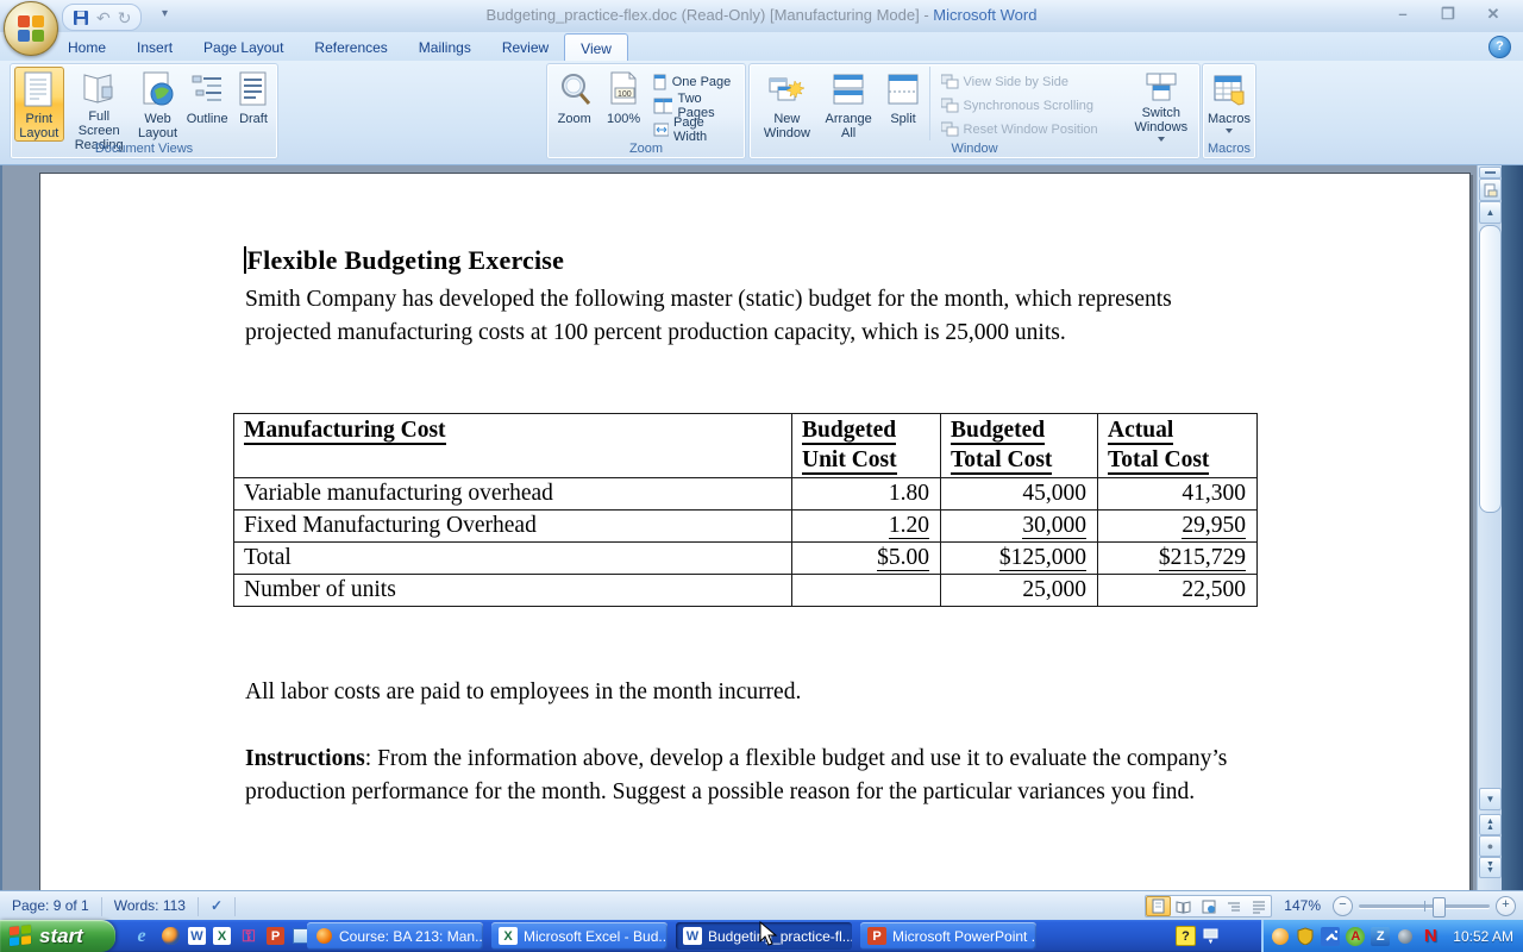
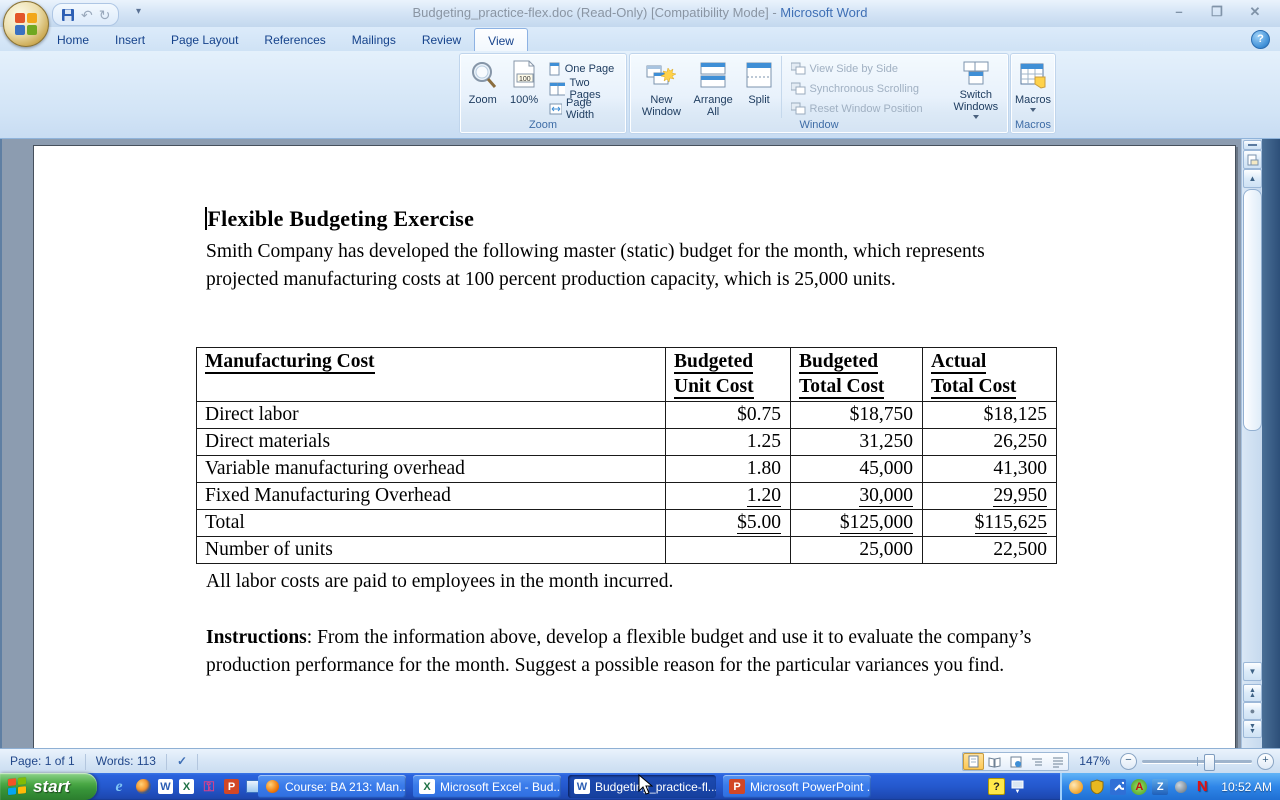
  ↶
  ↻
  ▾
- Budgeting_practice-flex.doc (Read-Only) [Manufacturing Mode] - Microsoft Word
+ Budgeting_practice-flex.doc (Read-Only) [Compatibility Mode] - Microsoft Word
  –
  ❐
  ✕
  Home
  Insert
  Page Layout
  References
  Mailings
  Review
  View
  ?
- Print Layout
- Full Screen Reading
- Web Layout
- Outline
- Draft
- Document Views
  Zoom
  100%
  One Page
  Two Pages
  Page Width
  Zoom
  New Window
  Arrange All
  Split
  View Side by Side
  Synchronous Scrolling
  Reset Window Position
  Switch Windows
  Window
  Macros
  Macros
  Flexible Budgeting Exercise
  Smith Company has developed the following master (static) budget for the month, which represents projected manufacturing costs at 100 percent production capacity, which is 25,000 units.
  Manufacturing Cost	BudgetedUnit Cost	BudgetedTotal Cost	ActualTotal Cost
+ Direct labor	$0.75	$18,750	$18,125
+ Direct materials	1.25	31,250	26,250
  Variable manufacturing overhead	1.80	45,000	41,300
  Fixed Manufacturing Overhead	1.20	30,000	29,950
- Total	$5.00	$125,000	$215,729
+ Total	$5.00	$125,000	$115,625
  Number of units		25,000	22,500
  All labor costs are paid to employees in the month incurred.
  Instructions: From the information above, develop a flexible budget and use it to evaluate the company’s production performance for the month. Suggest a possible reason for the particular variances you find.
  ▲
  ▼
  ●
- Page: 9 of 1
+ Page: 1 of 1
  Words: 113
  ✓
  147%
  −
  +
  start
  e
  W
  X
  ⚿
  P
  Course: BA 213: Man..
  X
  Microsoft Excel - Bud..
  W
  Budgetipractice-fl..
  P
  Microsoft PowerPoint .
  ?
  A
  Z
  N
  10:52 AM
